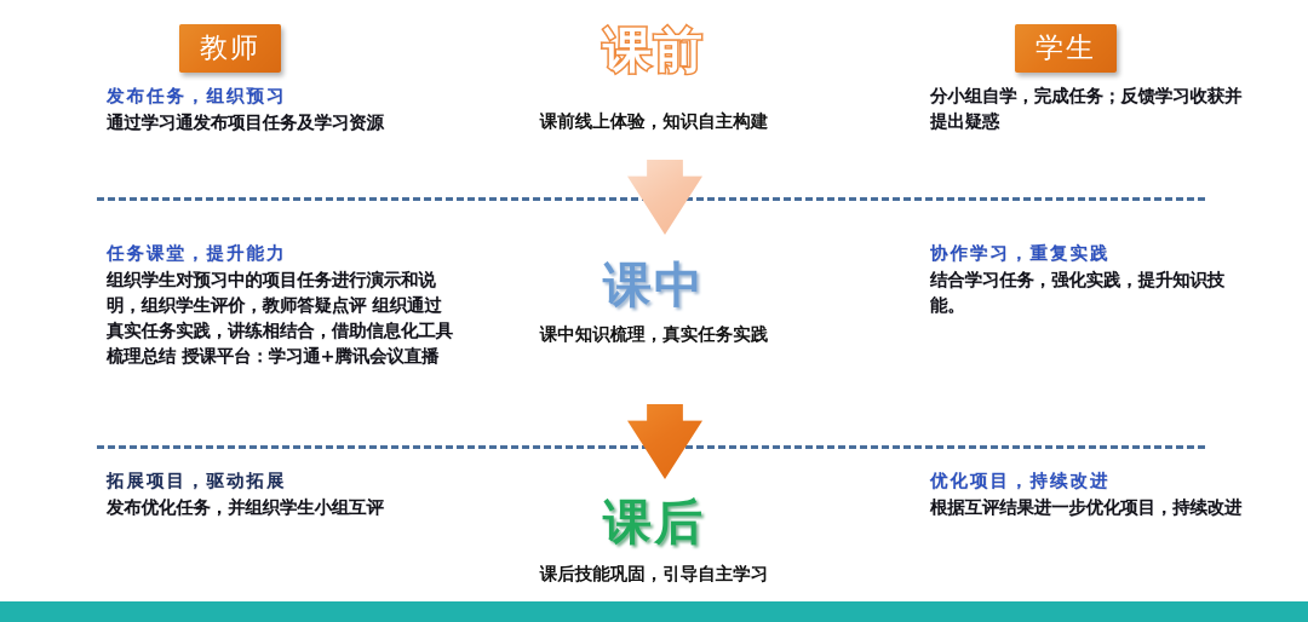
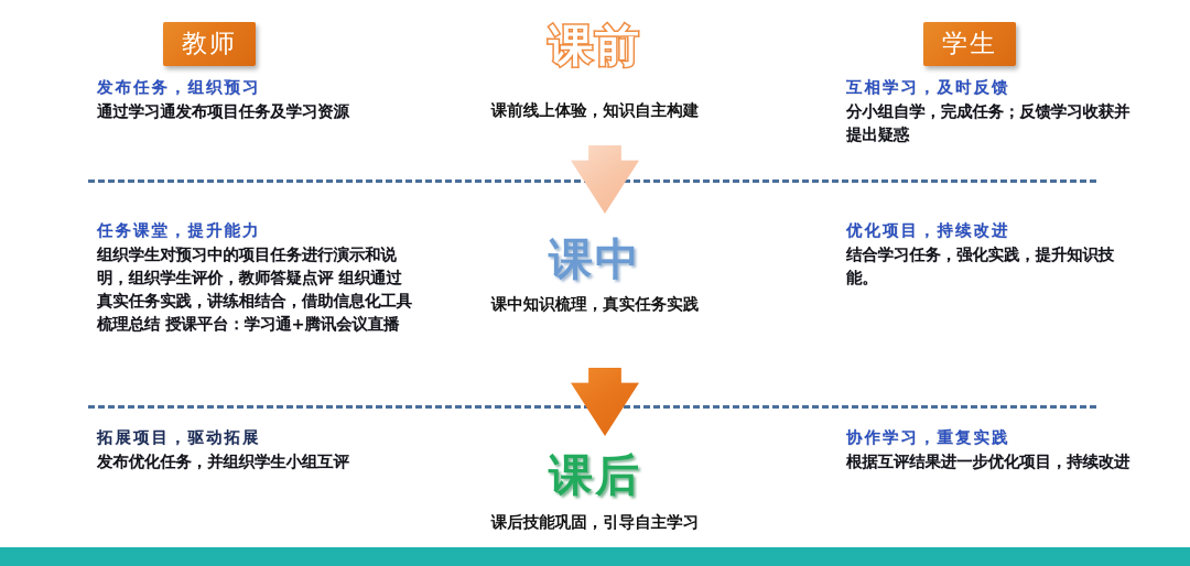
  教师
  学生
  课前
  课前线上体验，知识自主构建
  发布任务，组织预习
  通过学习通发布项目任务及学习资源
+ 互相学习，及时反馈
  分小组自学，完成任务；反馈学习收获并提出疑惑
  课中
  课中知识梳理，真实任务实践
  任务课堂，提升能力
  组织学生对预习中的项目任务进行演示和说明，组织学生评价，教师答疑点评 组织通过真实任务实践，讲练相结合，借助信息化工具梳理总结 授课平台：学习通+腾讯会议直播
- 协作学习，重复实践
+ 优化项目，持续改进
  结合学习任务，强化实践，提升知识技能。
  课后
  课后技能巩固，引导自主学习
  拓展项目，驱动拓展
  发布优化任务，并组织学生小组互评
- 优化项目，持续改进
+ 协作学习，重复实践
  根据互评结果进一步优化项目，持续改进
